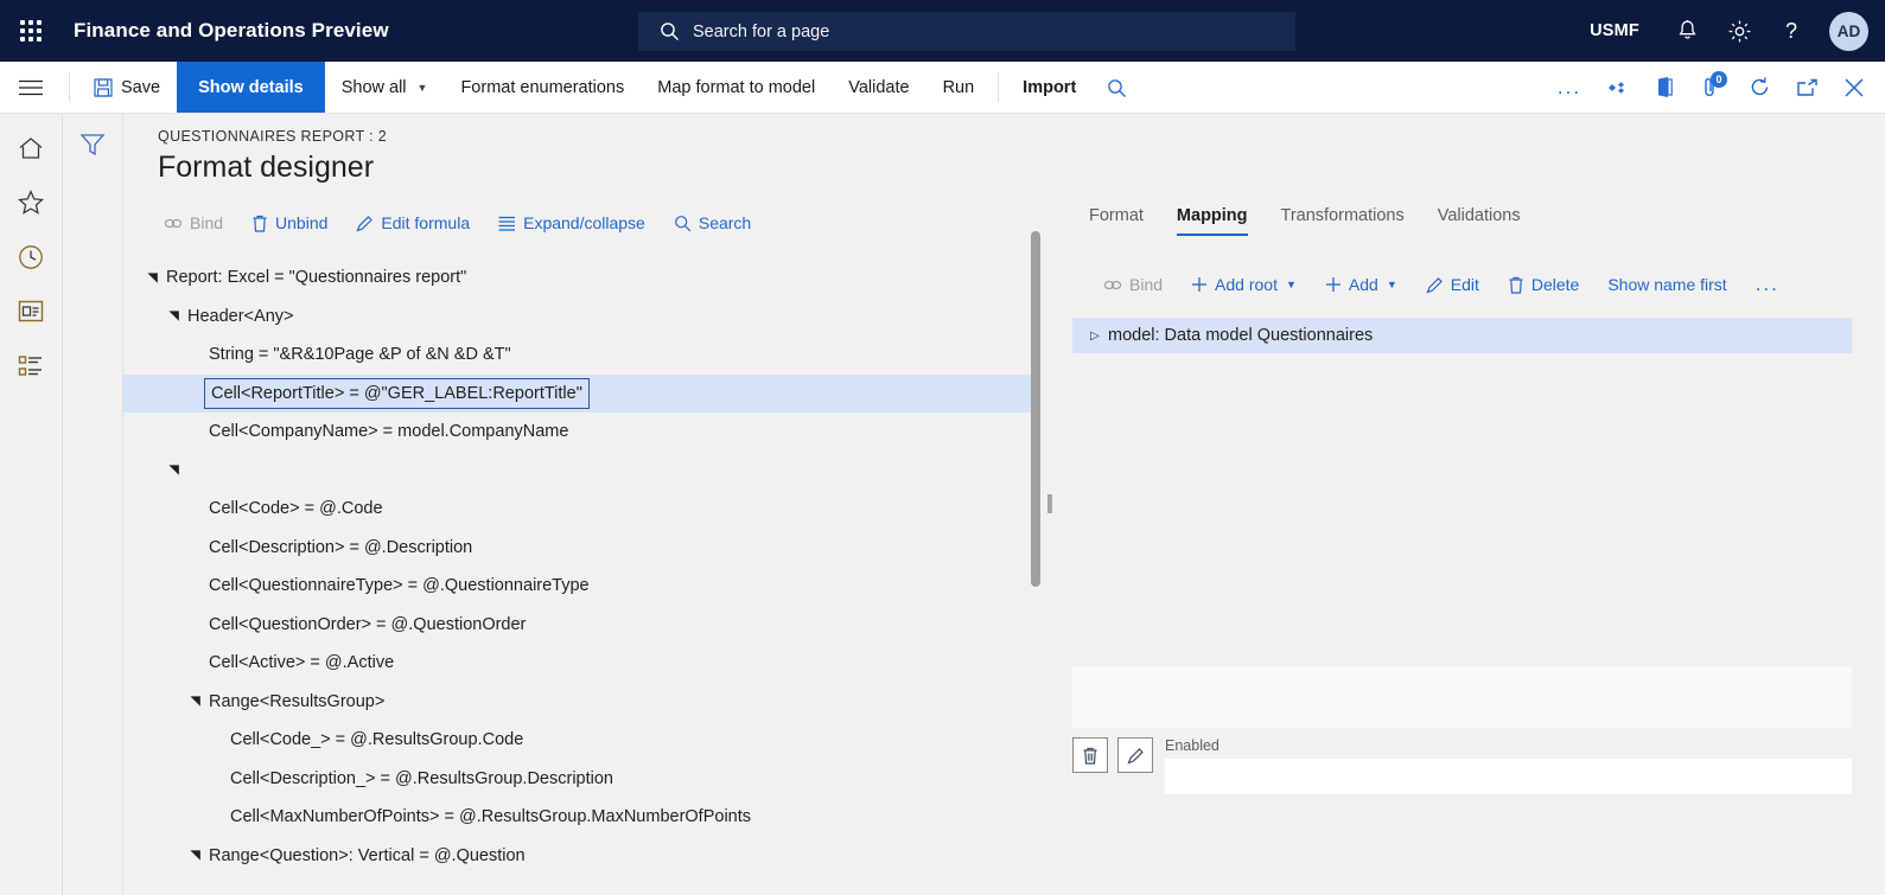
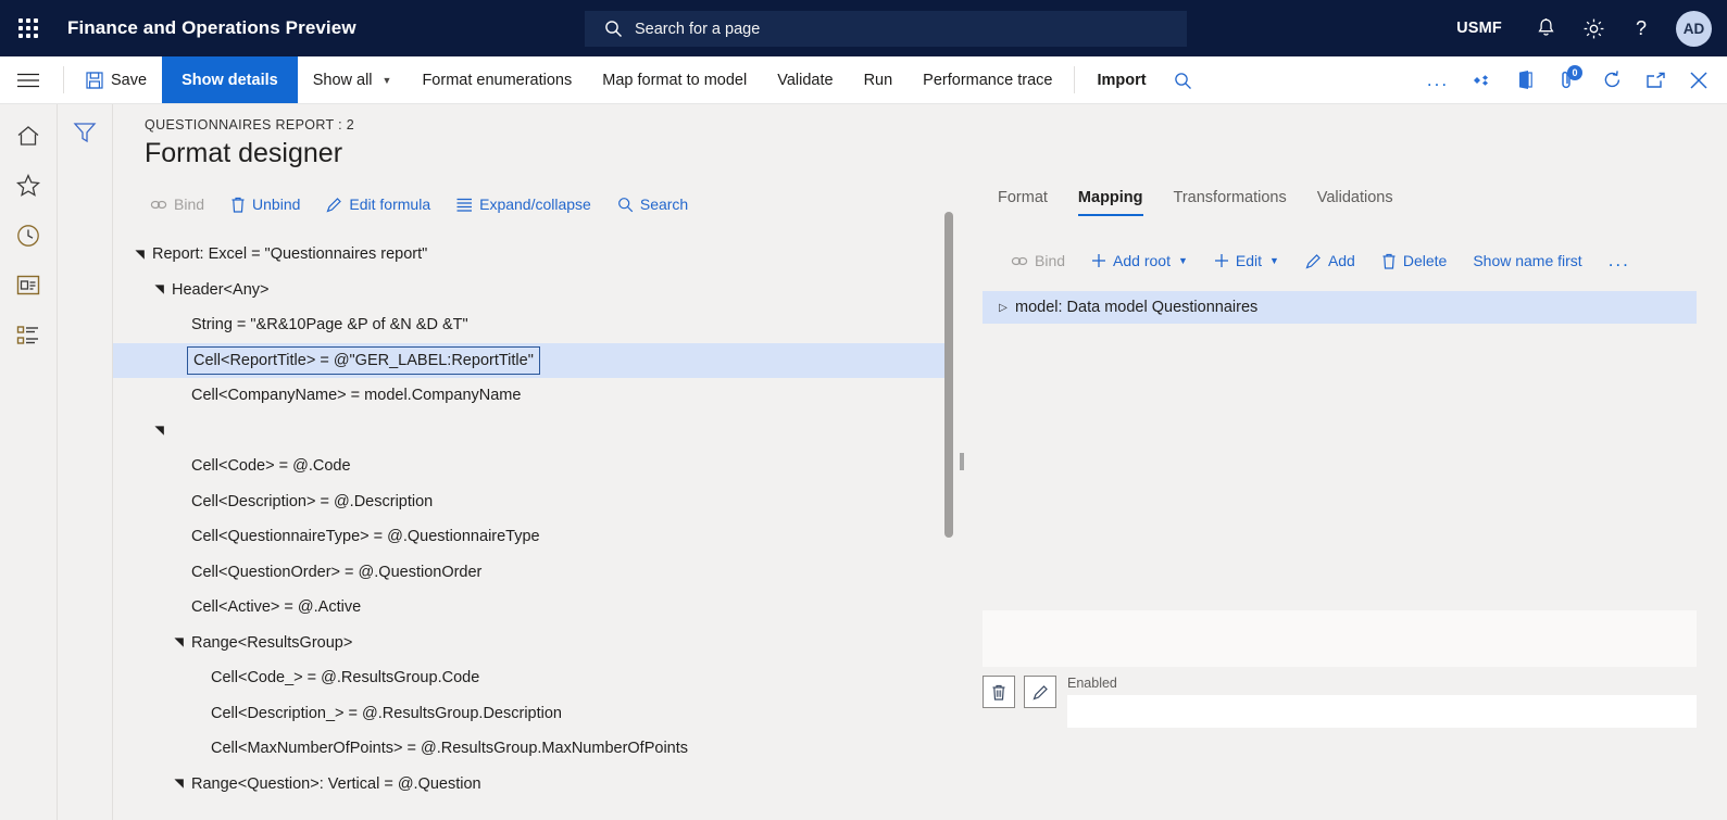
  Finance and Operations Preview
  Search for a page
  USMF
  ?
  AD
  Save
  Show details
  Show all
  ▼
  Format enumerations
  Map format to model
  Validate
  Run
+ Performance trace
  Import
  ...
  0
  QUESTIONNAIRES REPORT : 2
  Format designer
  Bind
  Unbind
  Edit formula
  Expand/collapse
  Search
  Report: Excel = "Questionnaires report"
  Header<Any>
  String = "&R&10Page &P of &N &D &T"
  Cell<ReportTitle> = @"GER_LABEL:ReportTitle"
  Cell<CompanyName> = model.CompanyName
  Cell<Code> = @.Code
  Cell<Description> = @.Description
  Cell<QuestionnaireType> = @.QuestionnaireType
  Cell<QuestionOrder> = @.QuestionOrder
  Cell<Active> = @.Active
  Range<ResultsGroup>
  Cell<Code_> = @.ResultsGroup.Code
  Cell<Description_> = @.ResultsGroup.Description
  Cell<MaxNumberOfPoints> = @.ResultsGroup.MaxNumberOfPoints
  Range<Question>: Vertical = @.Question
  Format
  Mapping
  Transformations
  Validations
  Bind
  Add root
  ▼
- Add
+ Edit
  ▼
- Edit
+ Add
  Delete
  Show name first
  ...
  ▷
  model: Data model Questionnaires
  Enabled
